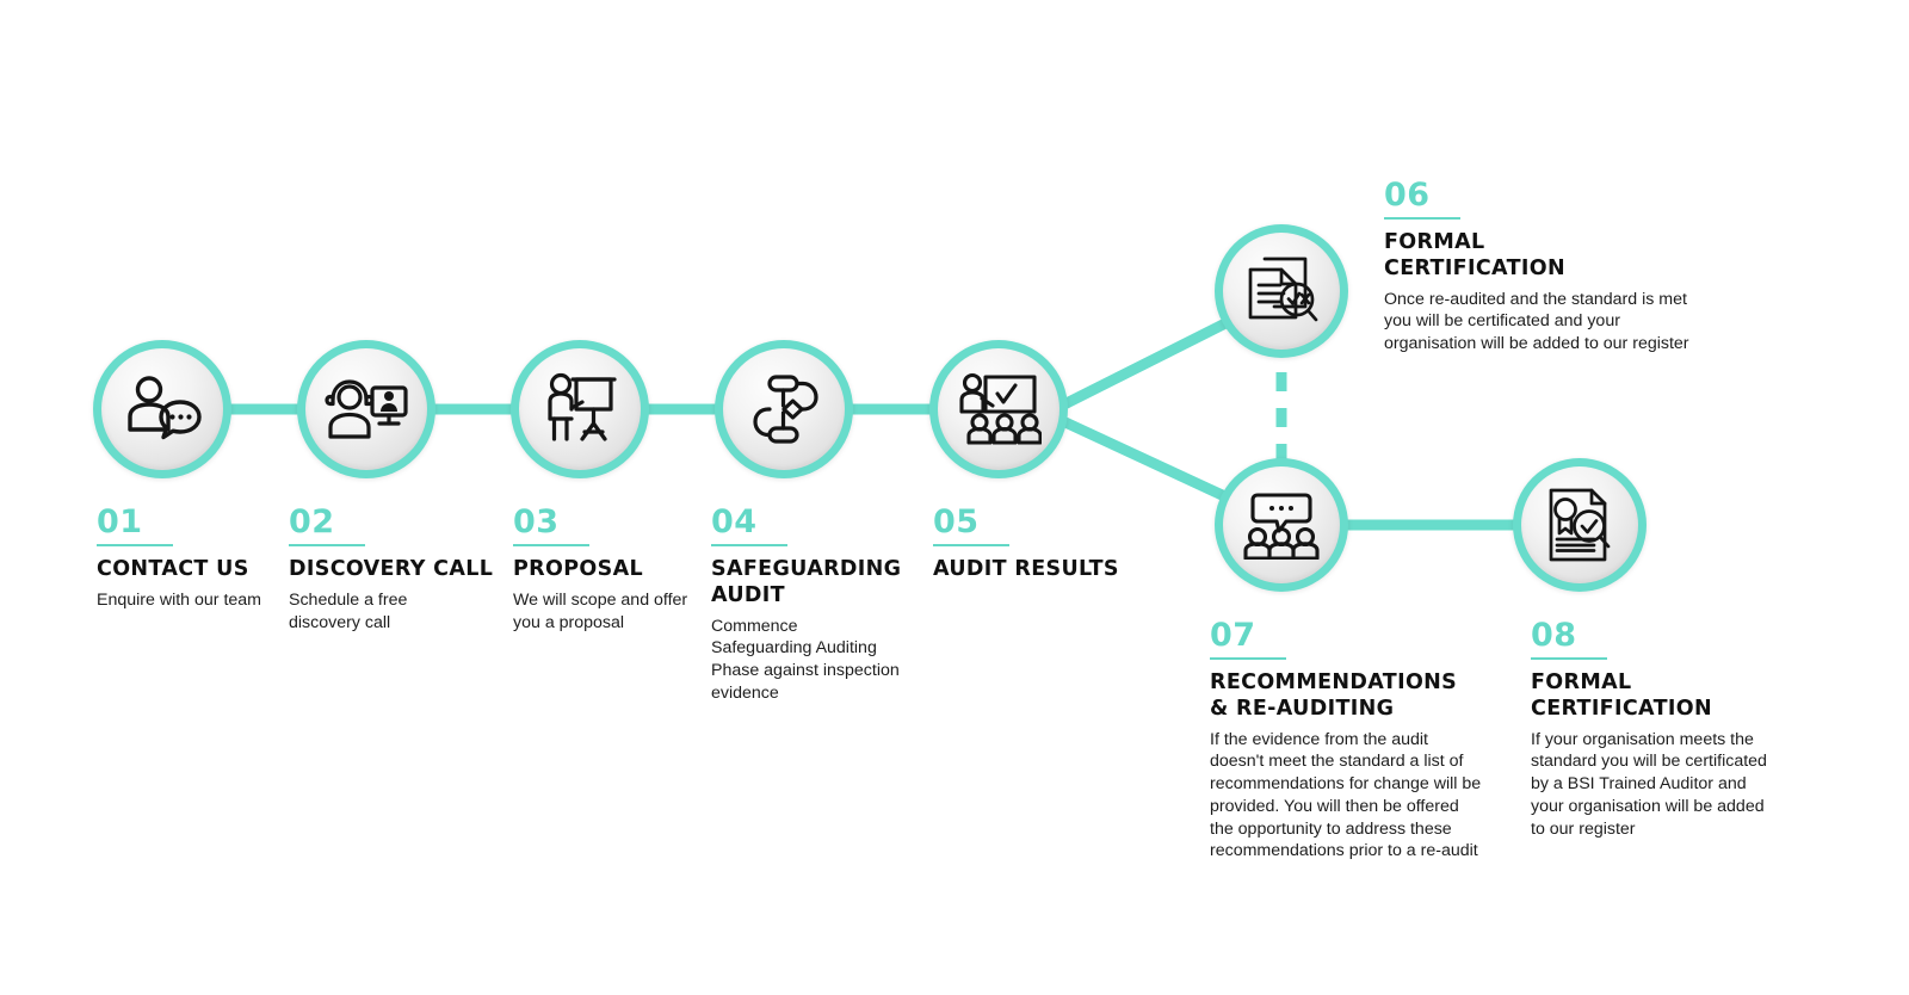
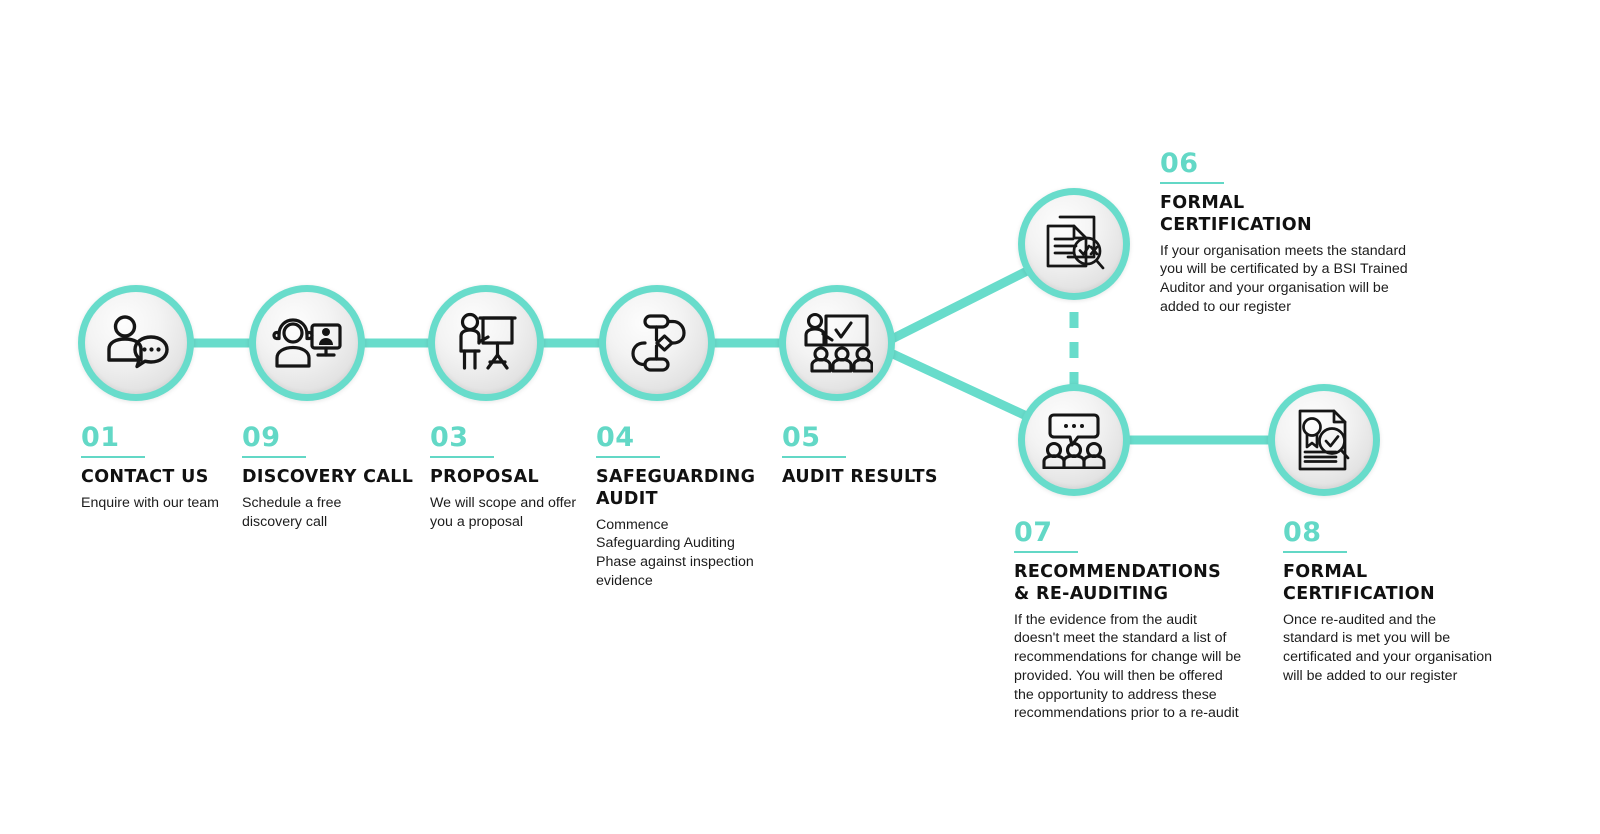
  01
  CONTACT US
  Enquire with our team
- 02
+ 09
  DISCOVERY CALL
  Schedule a free discovery call
  03
  PROPOSAL
  We will scope and offer you a proposal
  04
  SAFEGUARDING AUDIT
  Commence Safeguarding Auditing Phase against inspection evidence
  05
  AUDIT RESULTS
  06
  FORMAL CERTIFICATION
- Once re-audited and the standard is met you will be certificated and your organisation will be added to our register
+ If your organisation meets the standard you will be certificated by a BSI Trained Auditor and your organisation will be added to our register
  07
  RECOMMENDATIONS & RE-AUDITING
  If the evidence from the audit doesn't meet the standard a list of recommendations for change will be provided. You will then be offered the opportunity to address these recommendations prior to a re-audit
  08
  FORMAL CERTIFICATION
- If your organisation meets the standard you will be certificated by a BSI Trained Auditor and your organisation will be added to our register
+ Once re-audited and the standard is met you will be certificated and your organisation will be added to our register
